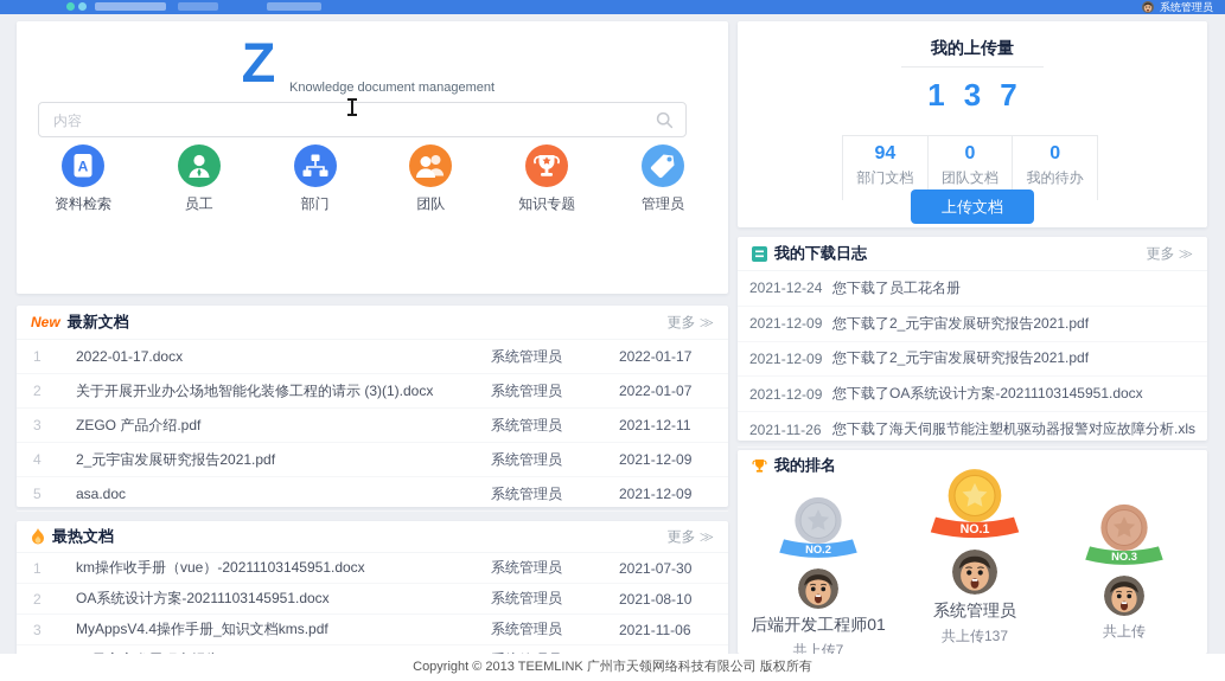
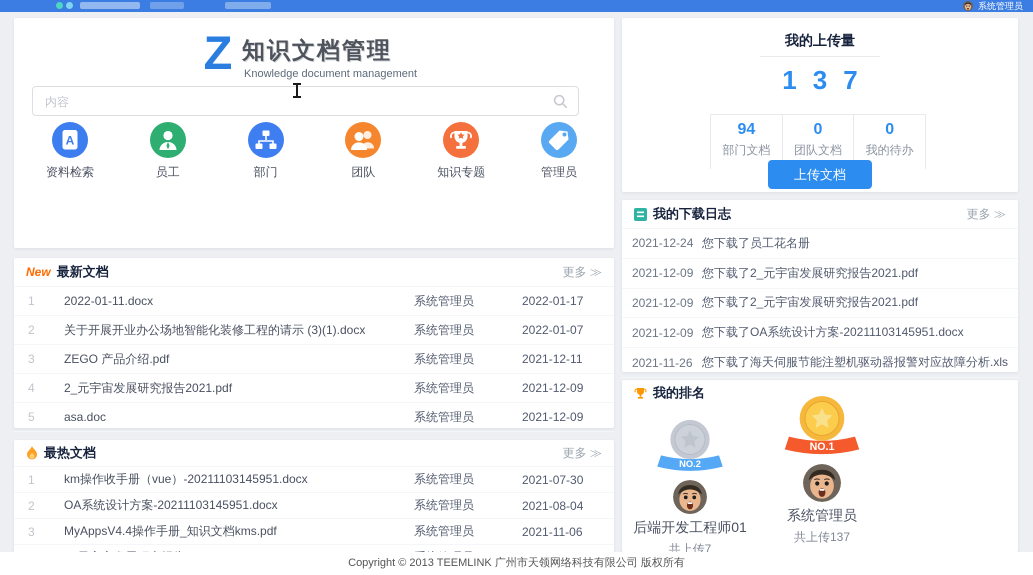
  系统管理员
  Z
+ 知识文档管理
  Knowledge document management
  内容
  A
  资料检索
  员工
  部门
  团队
  知识专题
  管理员
  New
  最新文档
  更多 ≫
  1
- 2022-01-17.docx
+ 2022-01-11.docx
  系统管理员
  2022-01-17
  2
  关于开展开业办公场地智能化装修工程的请示 (3)(1).docx
  系统管理员
  2022-01-07
  3
  ZEGO 产品介绍.pdf
  系统管理员
  2021-12-11
  4
  2_元宇宙发展研究报告2021.pdf
  系统管理员
  2021-12-09
  5
  asa.doc
  系统管理员
  2021-12-09
  最热文档
  更多 ≫
  1
  km操作收手册（vue）-20211103145951.docx
  系统管理员
  2021-07-30
  2
  OA系统设计方案-20211103145951.docx
  系统管理员
- 2021-08-10
+ 2021-08-04
  3
  MyAppsV4.4操作手册_知识文档kms.pdf
  系统管理员
  2021-11-06
  我的上传量
  1
  3
  7
  94
  部门文档
  0
  团队文档
  0
  我的待办
  上传文档
  我的下载日志
  更多 ≫
  2021-12-24
  您下载了员工花名册
  2021-12-09
  您下载了2_元宇宙发展研究报告2021.pdf
  2021-12-09
  您下载了2_元宇宙发展研究报告2021.pdf
  2021-12-09
  您下载了OA系统设计方案-20211103145951.docx
  2021-11-26
  您下载了海天伺服节能注塑机驱动器报警对应故障分析.xls
  我的排名
  NO.2
  后端开发工程师01
  共上传7
  NO.1
  系统管理员
  共上传137
- NO.3
- 共上传
  Copyright © 2013 TEEMLINK 广州市天领网络科技有限公司 版权所有
